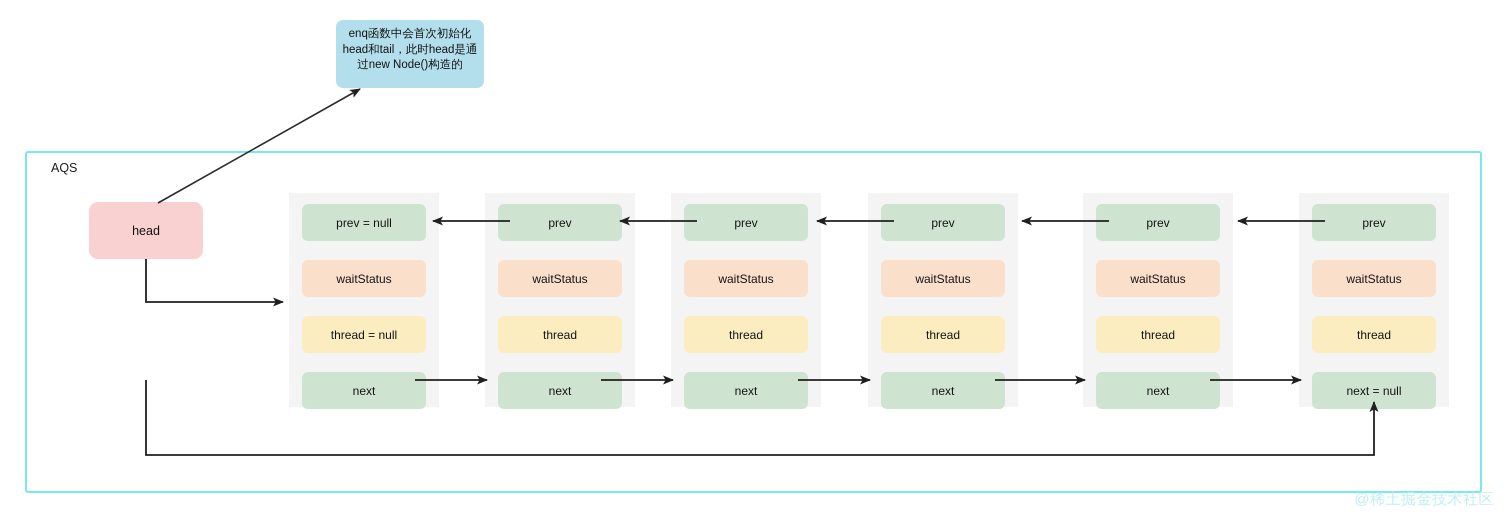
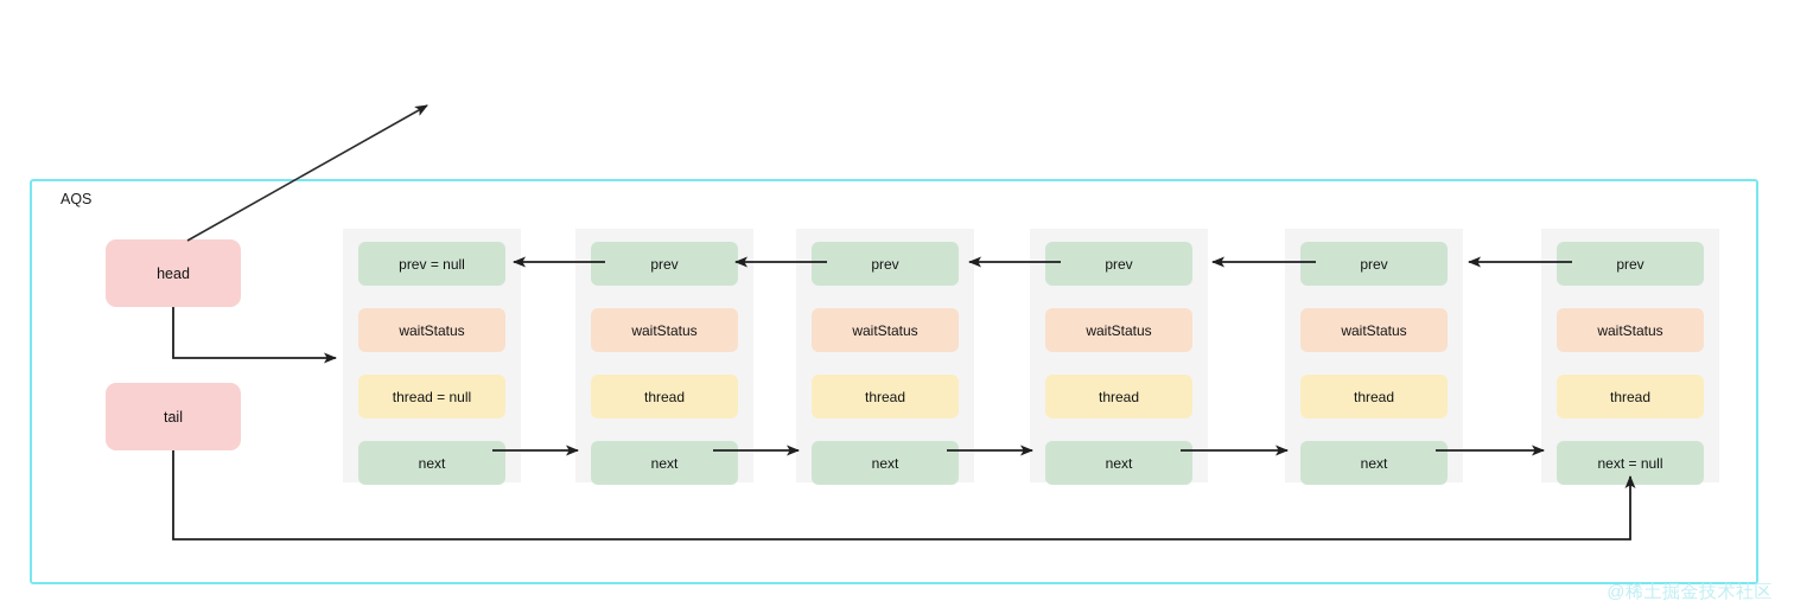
- enq函数中会首次初始化head和tail，此时head是通过new Node()构造的
  AQS
  head
+ tail
  prev = null
  waitStatus
  thread = null
  next
  prev
  waitStatus
  thread
  next
  prev
  waitStatus
  thread
  next
  prev
  waitStatus
  thread
  next
  prev
  waitStatus
  thread
  next
  prev
  waitStatus
  thread
  next = null
  @稀土掘金技术社区
